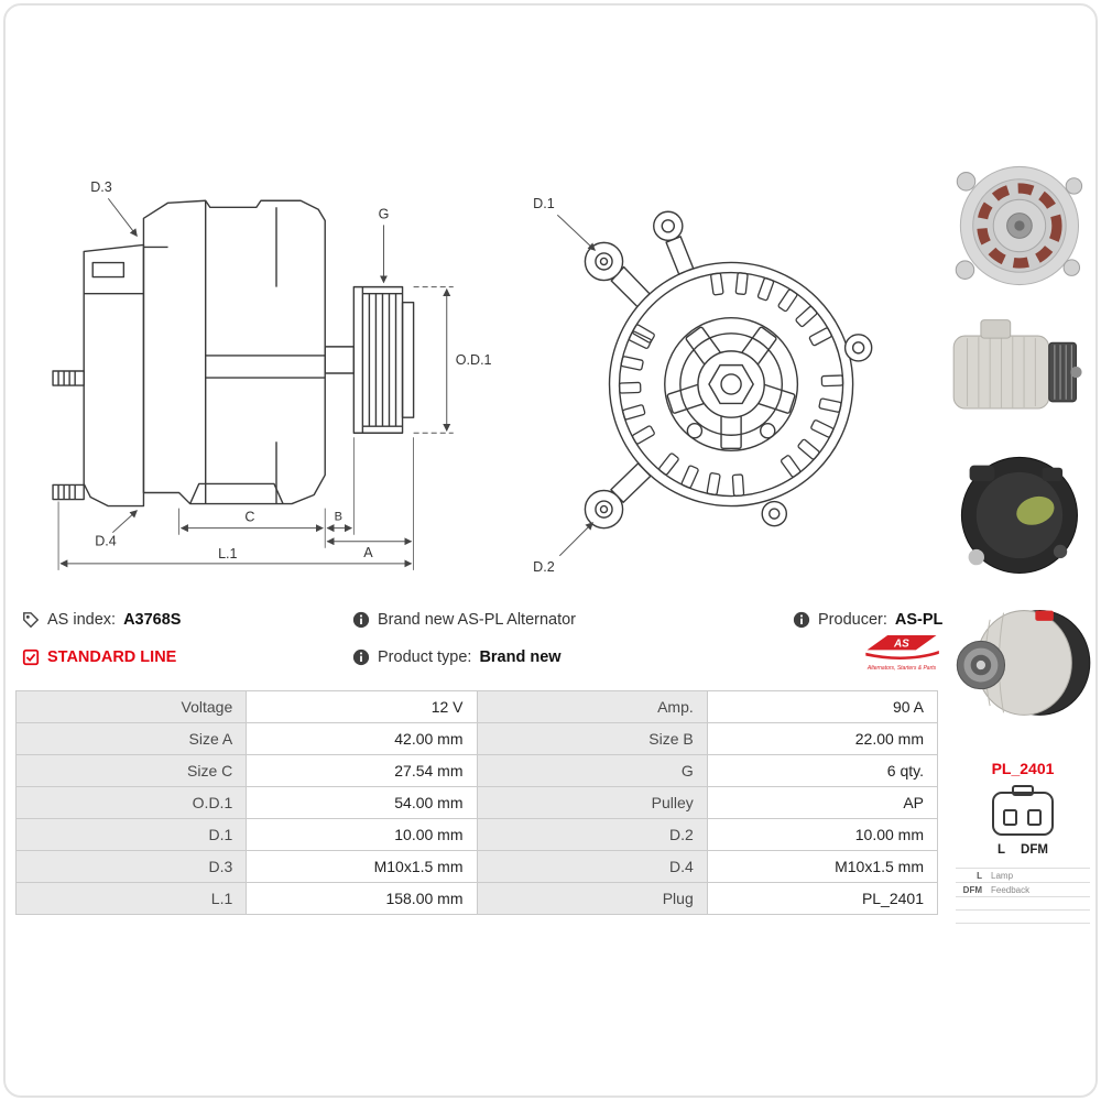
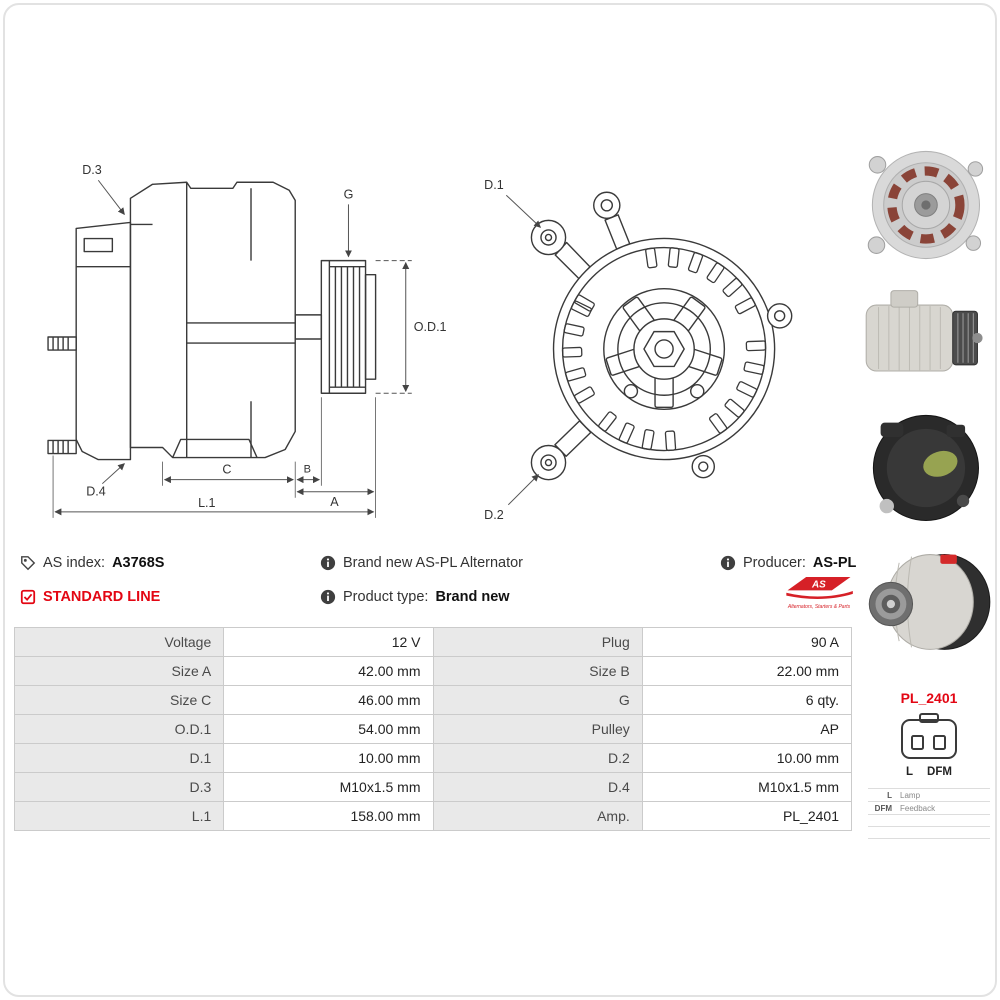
  D.3
  G
  O.D.1
  D.4
  C
  B
  A
  L.1
  D.1
  D.2
  AS index:
  A3768S
  STANDARD LINE
  Brand new AS-PL Alternator
  Product type:
  Brand new
  Producer:
  AS-PL
  AS
- Voltage	12 V	Amp.	90 A
+ Voltage	12 V	Plug	90 A
  Size A	42.00 mm	Size B	22.00 mm
- Size C	27.54 mm	G	6 qty.
+ Size C	46.00 mm	G	6 qty.
  O.D.1	54.00 mm	Pulley	AP
  D.1	10.00 mm	D.2	10.00 mm
  D.3	M10x1.5 mm	D.4	M10x1.5 mm
- L.1	158.00 mm	Plug	PL_2401
+ L.1	158.00 mm	Amp.	PL_2401
  PL_2401
  L
  DFM
  L
  Lamp
  DFM
  Feedback
